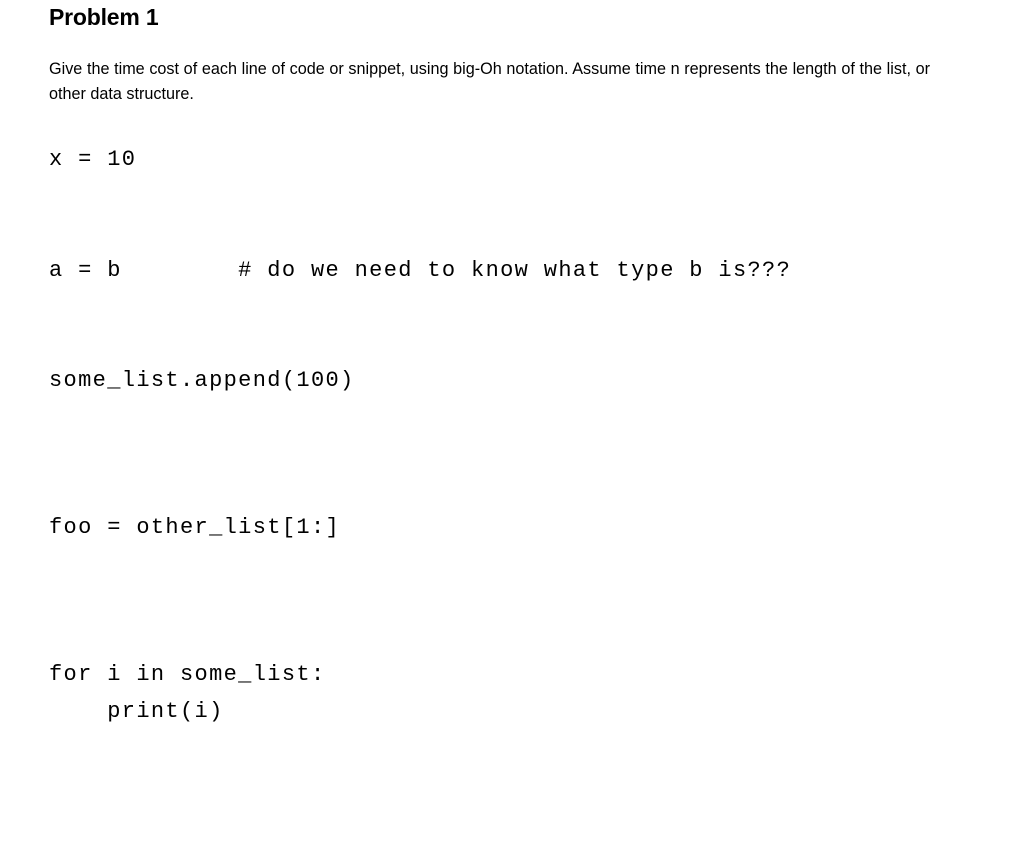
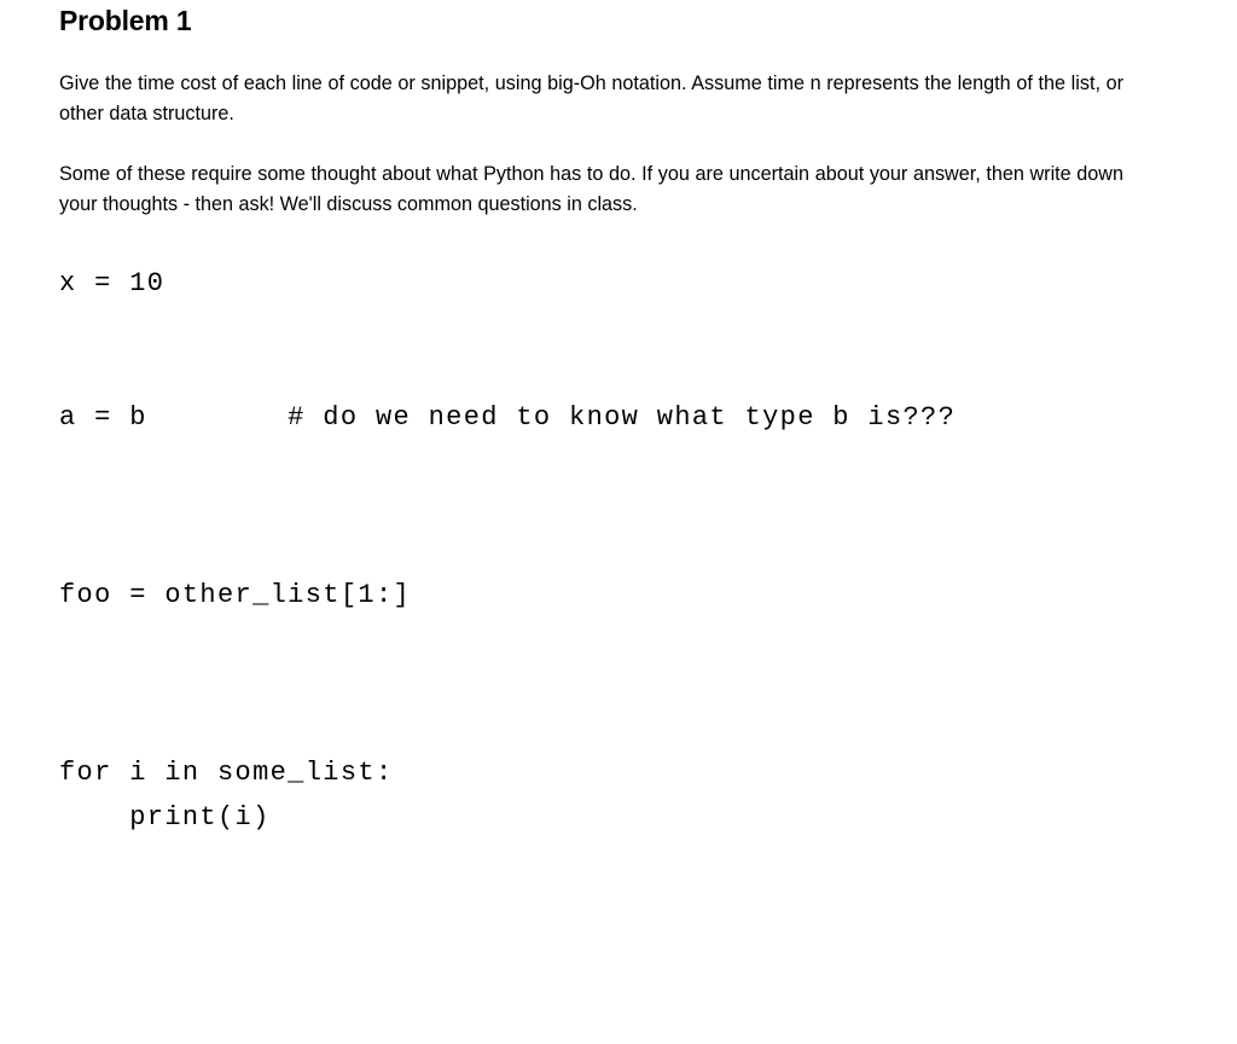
  Problem 1
  Give the time cost of each line of code or snippet, using big-Oh notation. Assume time n represents the length of the list, or other data structure.
+ Some of these require some thought about what Python has to do. If you are uncertain about your answer, then write down your thoughts - then ask! We'll discuss common questions in class.
  x = 10
  a = b # do we need to know what type b is???
- some_list.append(100)
  foo = other_list[1:]
  for i in some_list:
  print(i)
